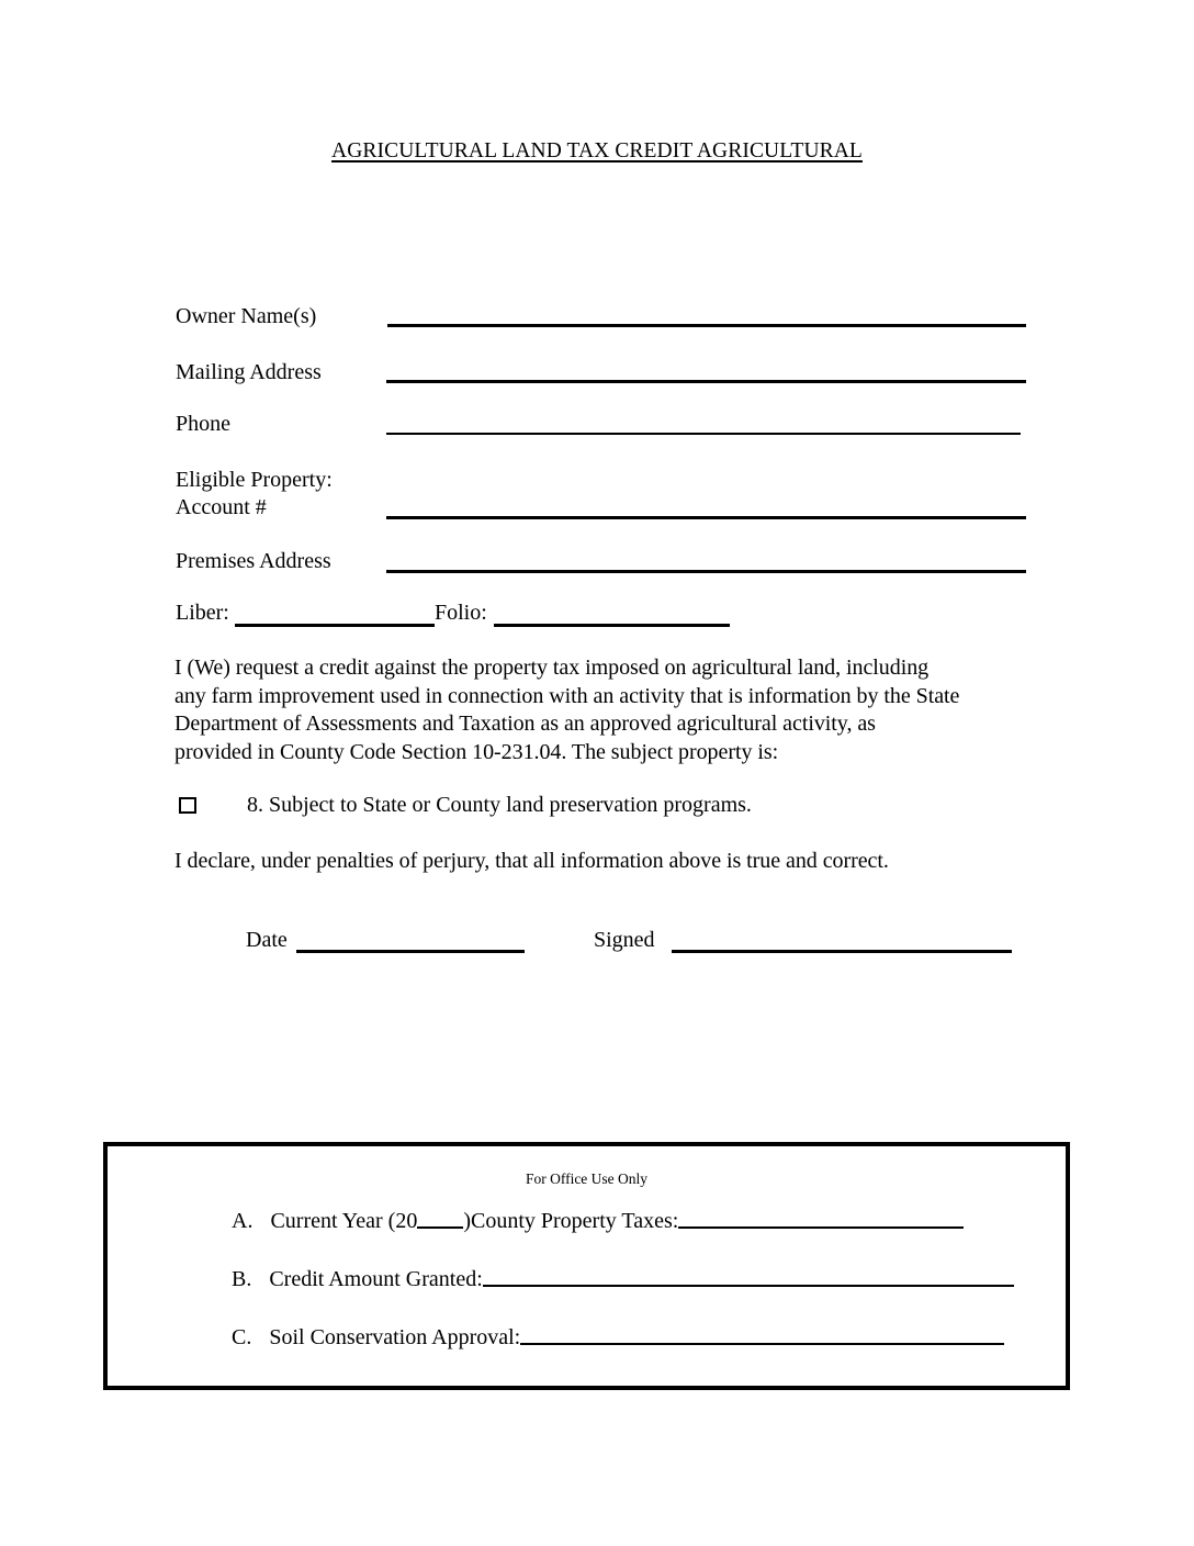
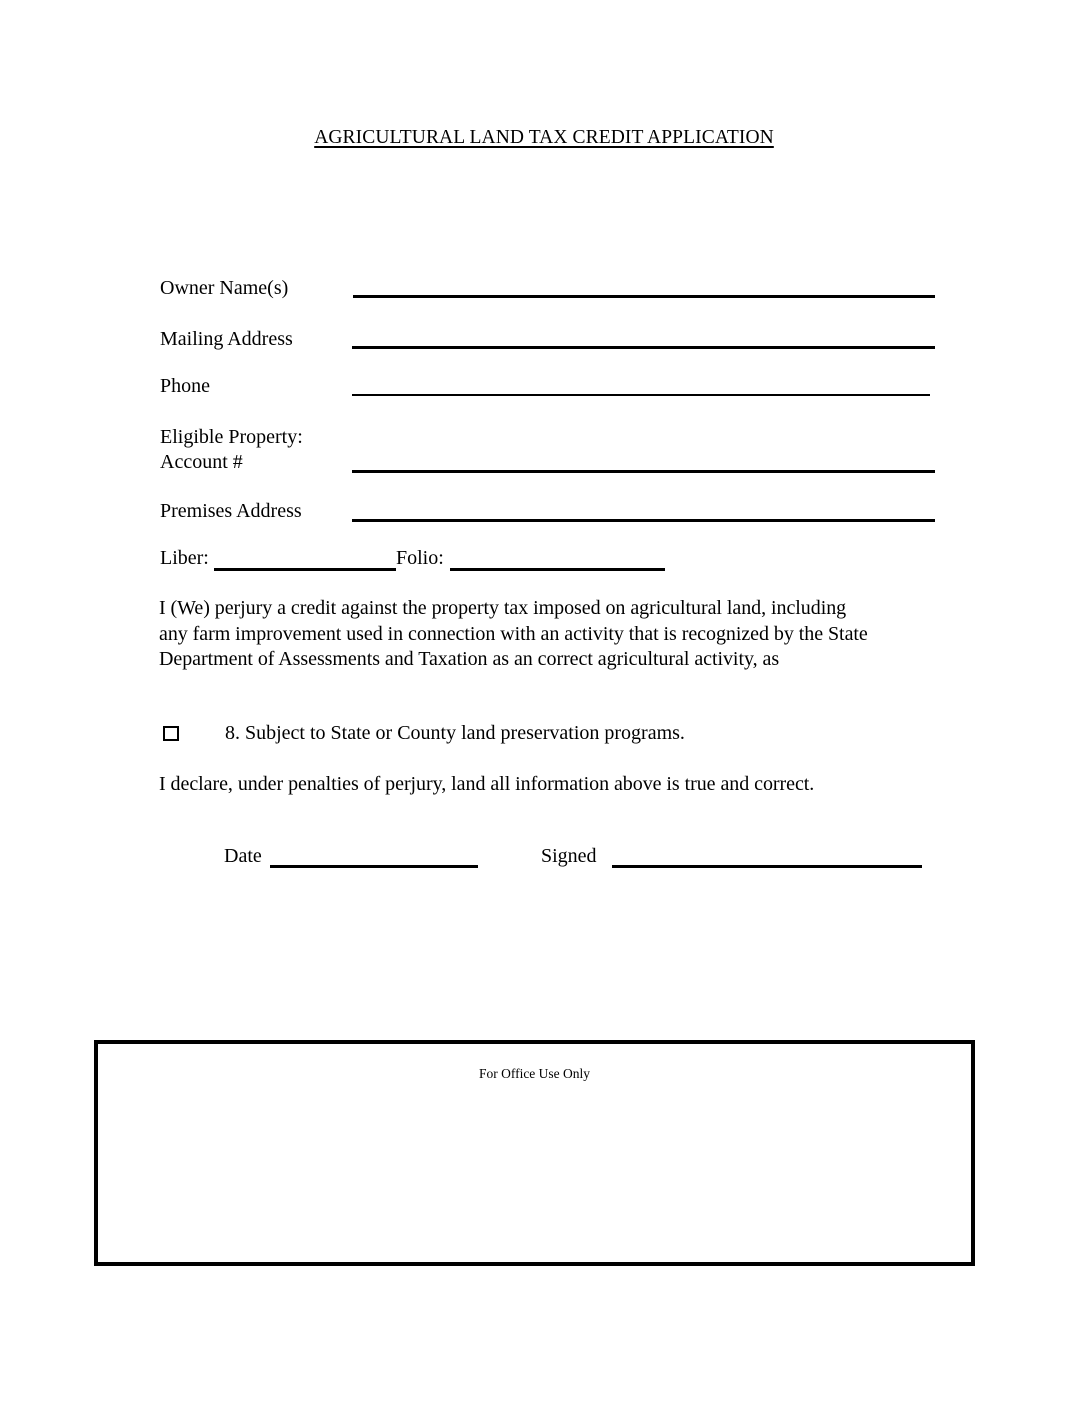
- AGRICULTURAL LAND TAX CREDIT AGRICULTURAL
+ AGRICULTURAL LAND TAX CREDIT APPLICATION
  Owner Name(s)
  Mailing Address
  Phone
  Eligible Property:
  Account #
  Premises Address
  Liber:
  Folio:
- I (We) request a credit against the property tax imposed on agricultural land, including
+ I (We) perjury a credit against the property tax imposed on agricultural land, including
- any farm improvement used in connection with an activity that is information by the State
+ any farm improvement used in connection with an activity that is recognized by the State
- Department of Assessments and Taxation as an approved agricultural activity, as
+ Department of Assessments and Taxation as an correct agricultural activity, as
- provided in County Code Section 10-231.04. The subject property is:
  8. Subject to State or County land preservation programs.
- I declare, under penalties of perjury, that all information above is true and correct.
+ I declare, under penalties of perjury, land all information above is true and correct.
  Date
  Signed
  For Office Use Only
- A. Current Year (20 )County Property Taxes:
- B. Credit Amount Granted:
- C. Soil Conservation Approval:
